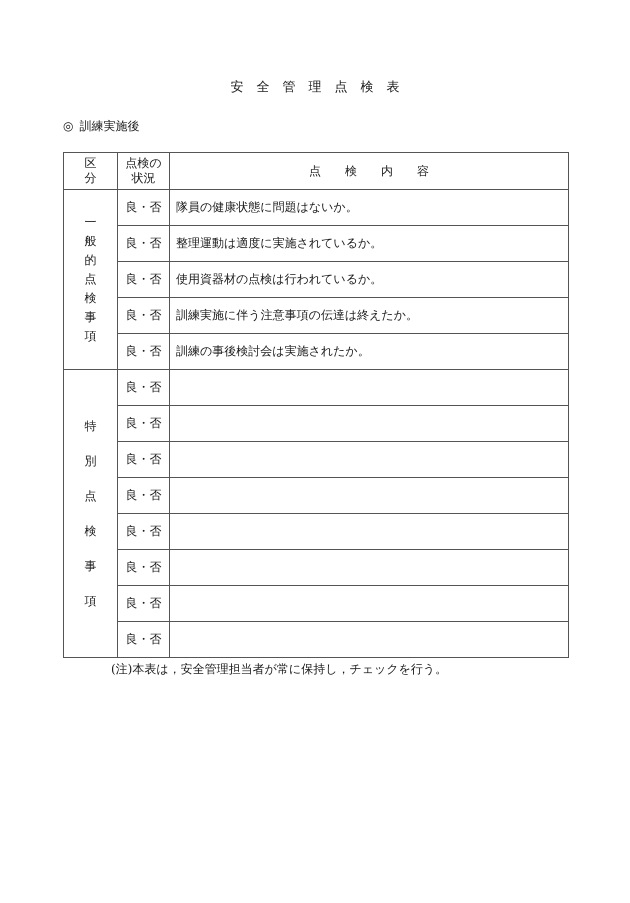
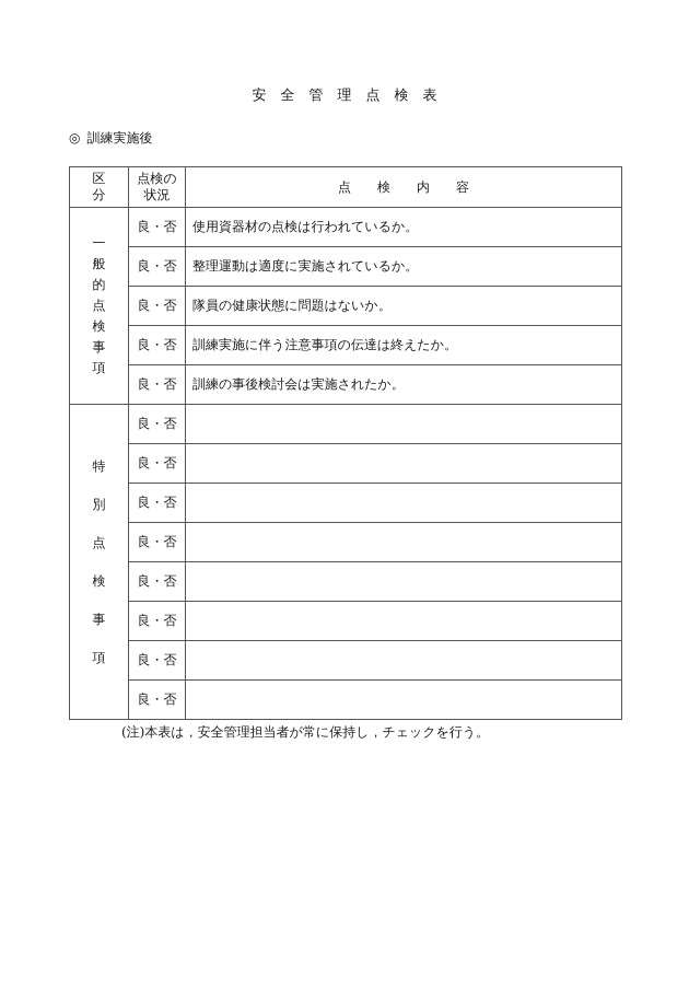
  安全管理点検表
  ◎ 訓練実施後
  区分	点検の 状況	点検内容
- 一 般 的 点 検 事 項	良・否	隊員の健康状態に問題はないか。
+ 一 般 的 点 検 事 項	良・否	使用資器材の点検は行われているか。
  良・否	整理運動は適度に実施されているか。
- 良・否	使用資器材の点検は行われているか。
+ 良・否	隊員の健康状態に問題はないか。
  良・否	訓練実施に伴う注意事項の伝達は終えたか。
  良・否	訓練の事後検討会は実施されたか。
  特 別 点 検 事 項	良・否
  良・否
  良・否
  良・否
  良・否
  良・否
  良・否
  良・否
  (注)本表は，安全管理担当者が常に保持し，チェックを行う。
